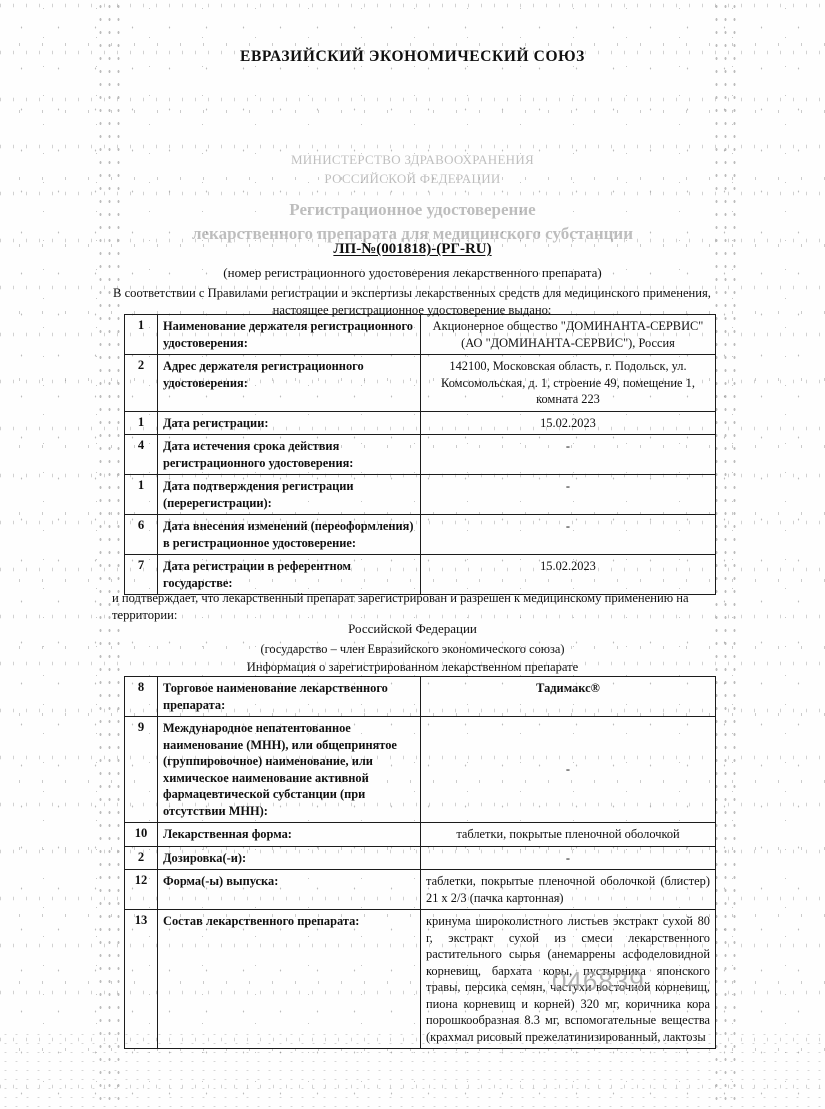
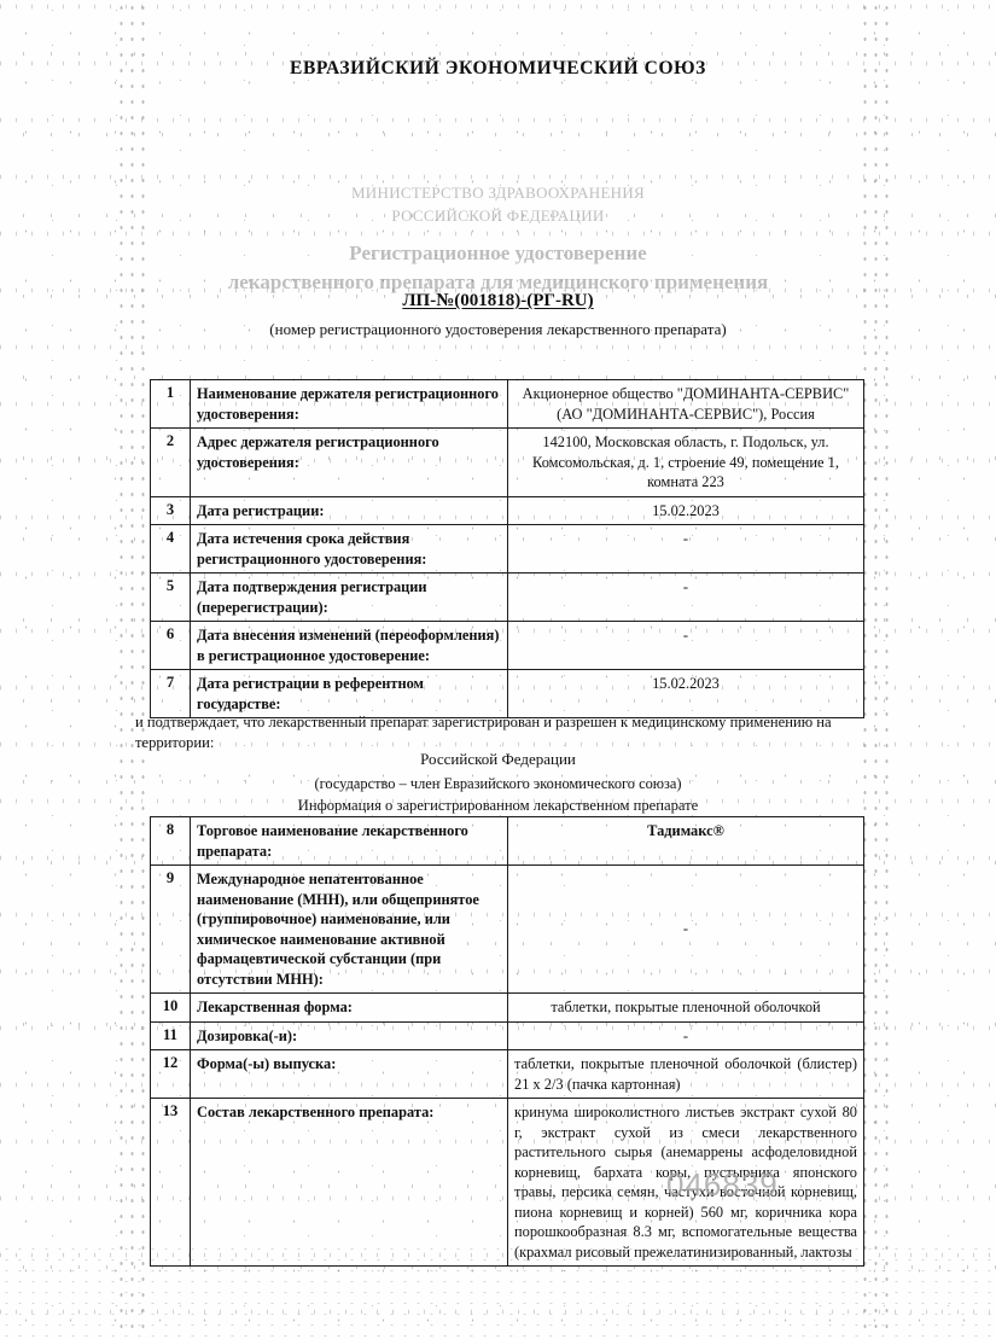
  ЕВРАЗИЙСКИЙ ЭКОНОМИЧЕСКИЙ СОЮЗ
  МИНИСТЕРСТВО ЗДРАВООХРАНЕНИЯ
  РОССИЙСКОЙ ФЕДЕРАЦИИ
  Регистрационное удостоверение
- лекарственного препарата для медицинского субстанции
+ лекарственного препарата для медицинского применения
  ЛП-№(001818)-(РГ-RU)
  (номер регистрационного удостоверения лекарственного препарата)
- В соответствии с Правилами регистрации и экспертизы лекарственных средств для медицинского применения, настоящее регистрационное удостоверение выдано:
  1	Наименование держателя регистрационного удостоверения:	Акционерное общество "ДОМИНАНТА-СЕРВИС" (АО "ДОМИНАНТА-СЕРВИС"), Россия
  2	Адрес держателя регистрационного удостоверения:	142100, Московская область, г. Подольск, ул. Комсомольская, д. 1, строение 49, помещение 1, комната 223
- 1	Дата регистрации:	15.02.2023
+ 3	Дата регистрации:	15.02.2023
  4	Дата истечения срока действия регистрационного удостоверения:	-
- 1	Дата подтверждения регистрации (перерегистрации):	-
+ 5	Дата подтверждения регистрации (перерегистрации):	-
  6	Дата внесения изменений (переоформления) в регистрационное удостоверение:	-
  7	Дата регистрации в референтном государстве:	15.02.2023
  и подтверждает, что лекарственный препарат зарегистрирован и разрешен к медицинскому применению на территории:
  Российской Федерации
  (государство – член Евразийского экономического союза)
  Информация о зарегистрированном лекарственном препарате
  8	Торговое наименование лекарственного препарата:	Тадимакс®
  9	Международное непатентованное наименование (МНН), или общепринятое (группировочное) наименование, или химическое наименование активной фармацевтической субстанции (при отсутствии МНН):	-
  10	Лекарственная форма:	таблетки, покрытые пленочной оболочкой
- 2	Дозировка(-и):	-
+ 11	Дозировка(-и):	-
  12	Форма(-ы) выпуска:	таблетки, покрытые пленочной оболочкой (блистер) 21 x 2/3 (пачка картонная)
- 13	Состав лекарственного препарата:	кринума широколистного листьев экстракт сухой 80 г, экстракт сухой из смеси лекарственного растительного сырья (анемаррены асфоделовидной корневищ, бархата коры, пустырника японского травы, персика семян, частухи восточной корневищ, пиона корневищ и корней) 320 мг, коричника кора порошкообразная 8.3 мг, вспомогательные вещества (крахмал рисовый прежелатинизированный, лактозы
+ 13	Состав лекарственного препарата:	кринума широколистного листьев экстракт сухой 80 г, экстракт сухой из смеси лекарственного растительного сырья (анемаррены асфоделовидной корневищ, бархата коры, пустырника японского травы, персика семян, частухи восточной корневищ, пиона корневищ и корней) 560 мг, коричника кора порошкообразная 8.3 мг, вспомогательные вещества (крахмал рисовый прежелатинизированный, лактозы
  046839
